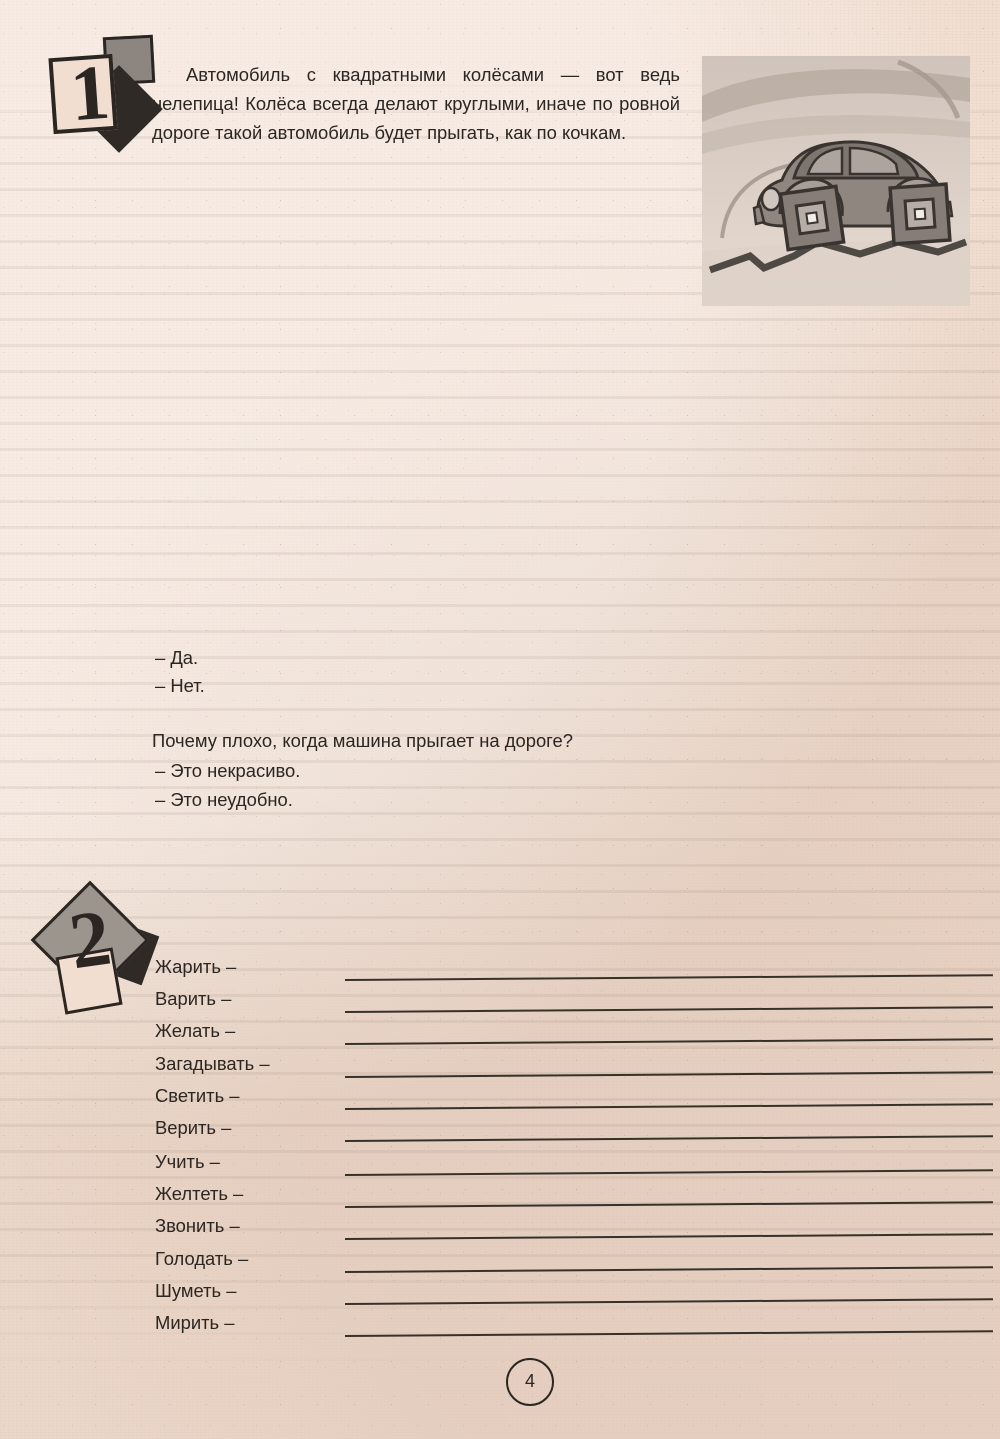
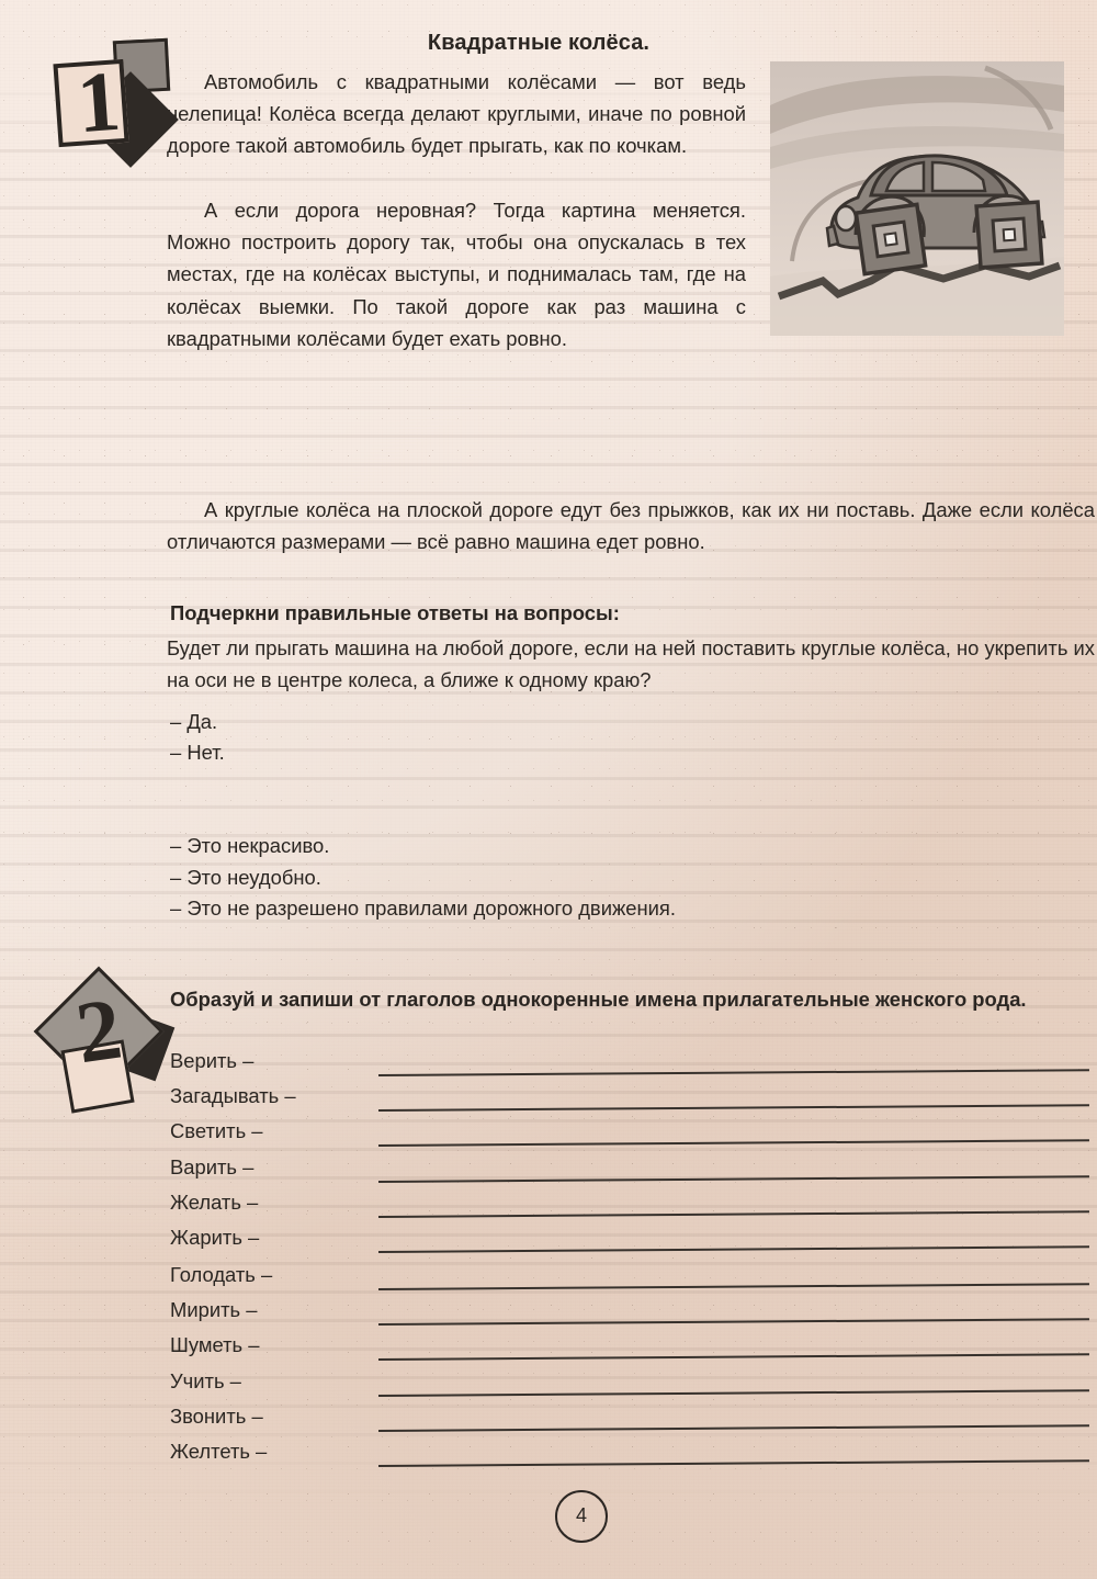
+ Квадратные колёса.
  Автомобиль с квадратными колёсами — вот ведь елепица! Колёса всегда делают круглыми, иначе по ровной дороге такой автомобиль будет прыгать, как по кочкам.
+ А если дорога неровная? Тогда картина меняется. Можно построить дорогу так, чтобы она опускалась в тех местах, где на колёсах выступы, и поднималась там, где на колёсах выемки. По такой дороге как раз машина с квадратными колёсами будет ехать ровно.
+ А круглые колёса на плоской дороге едут без прыжков, как их ни поставь. Даже если колёса отличаются размерами — всё равно машина едет ровно.
+ Подчеркни правильные ответы на вопросы:
+ Будет ли прыгать машина на любой дороге, если на ней поставить круглые колёса, но укрепить их на оси не в центре колеса, а ближе к одному краю?
  – Да.
  – Нет.
- Почему плохо, когда машина прыгает на дороге?
  – Это некрасиво.
  – Это неудобно.
+ – Это не разрешено правилами дорожного движения.
+ Образуй и запиши от глаголов однокоренные имена прилагательные женского рода.
- Жарить –
+ Верить –
- Варить –
+ Загадывать –
- Желать –
+ Светить –
- Загадывать –
+ Варить –
- Светить –
+ Желать –
- Верить –
+ Жарить –
- Учить –
+ Голодать –
- Желтеть –
+ Мирить –
- Звонить –
+ Шуметь –
- Голодать –
+ Учить –
- Шуметь –
+ Звонить –
- Мирить –
+ Желтеть –
  4
